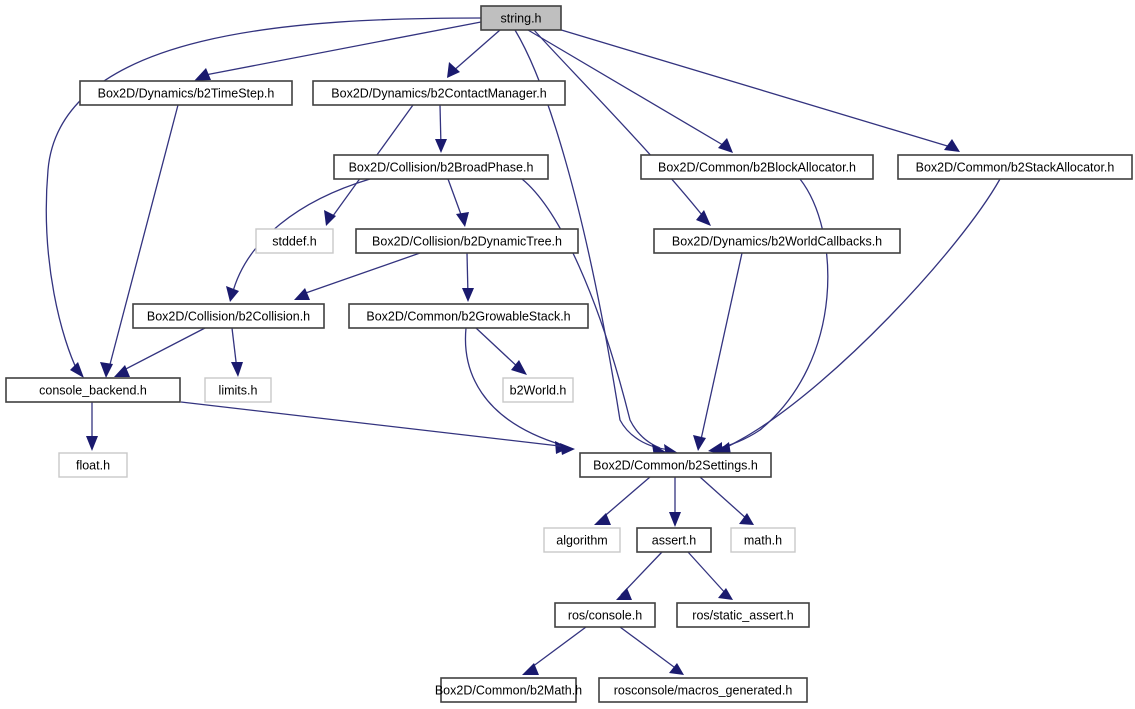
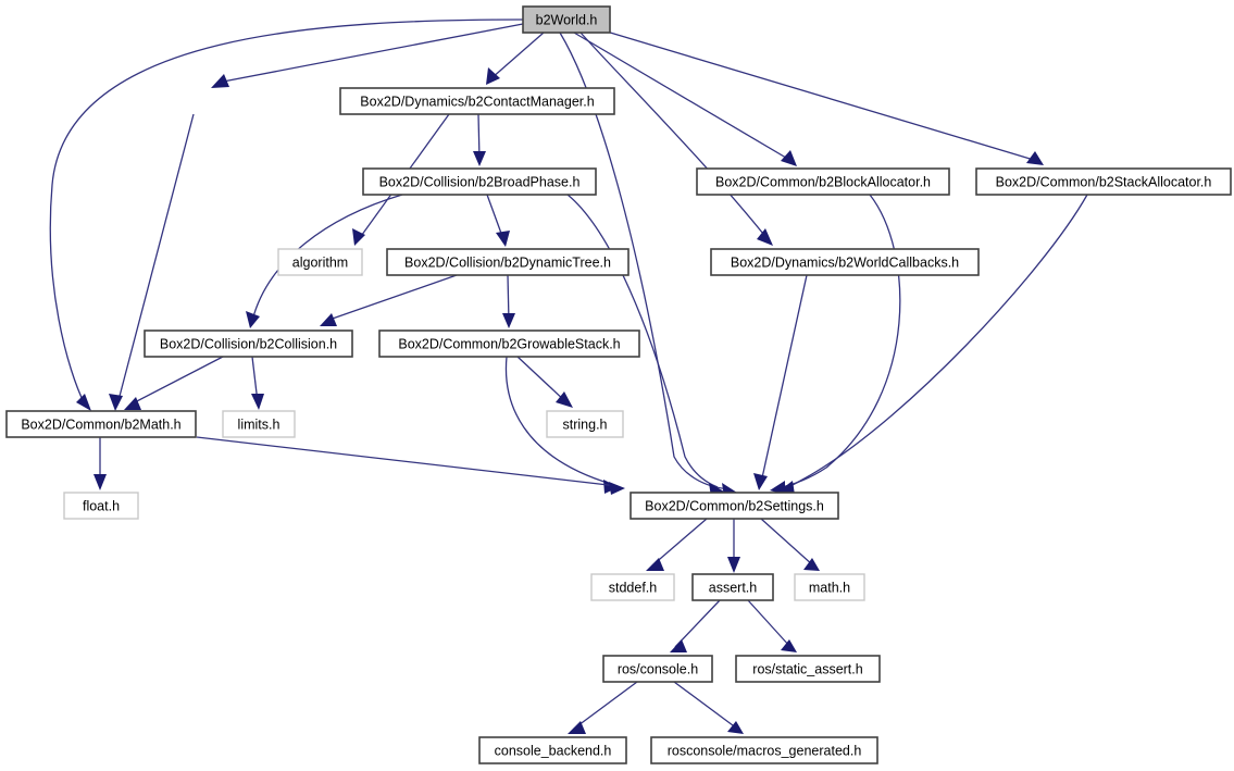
- string.h
+ b2World.h
- Box2D/Dynamics/b2TimeStep.h
  Box2D/Dynamics/b2ContactManager.h
  Box2D/Common/b2BlockAllocator.h
  Box2D/Common/b2StackAllocator.h
  Box2D/Collision/b2BroadPhase.h
- stddef.h
+ algorithm
  Box2D/Collision/b2DynamicTree.h
  Box2D/Dynamics/b2WorldCallbacks.h
  Box2D/Collision/b2Collision.h
  Box2D/Common/b2GrowableStack.h
- console_backend.h
+ Box2D/Common/b2Math.h
  limits.h
- b2World.h
+ string.h
  Box2D/Common/b2Settings.h
  float.h
- algorithm
+ stddef.h
  assert.h
  math.h
  ros/console.h
  ros/static_assert.h
- Box2D/Common/b2Math.h
+ console_backend.h
  rosconsole/macros_generated.h
